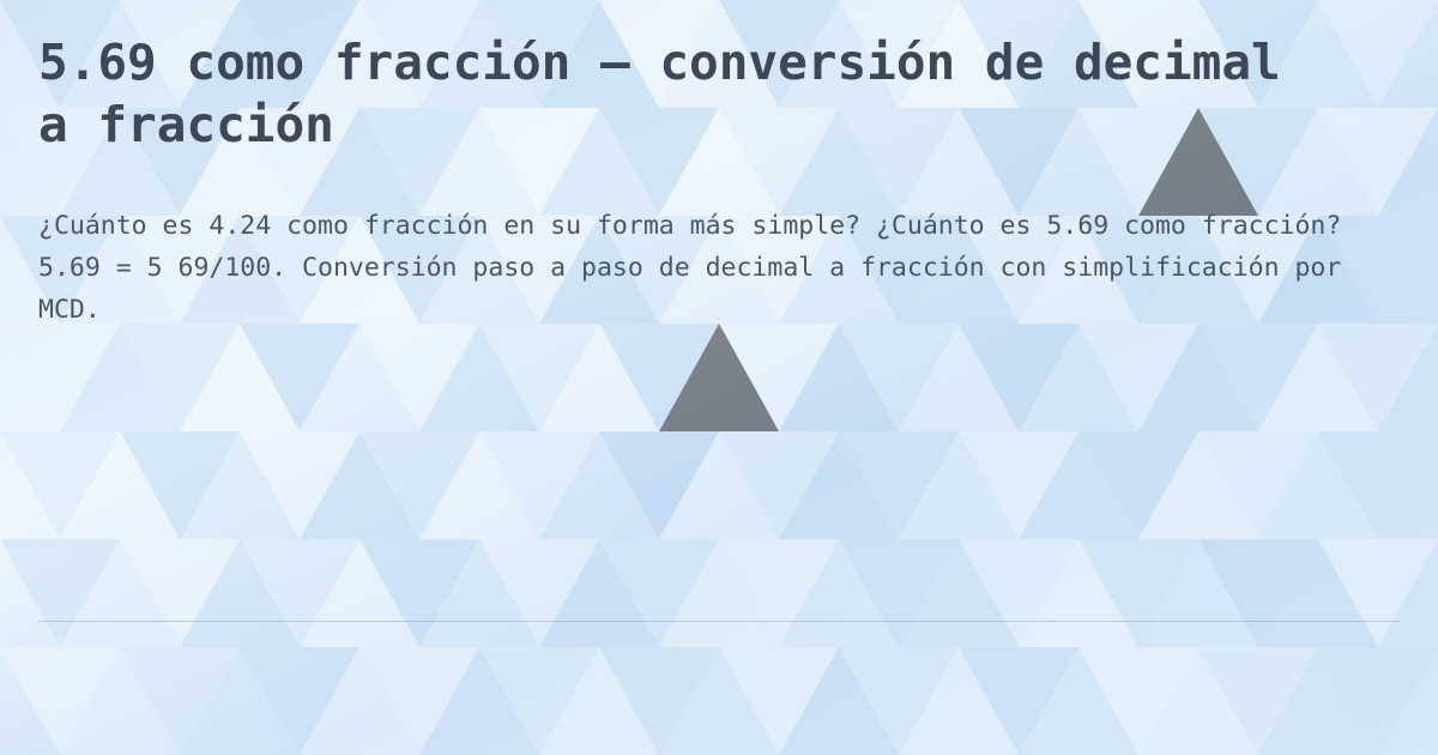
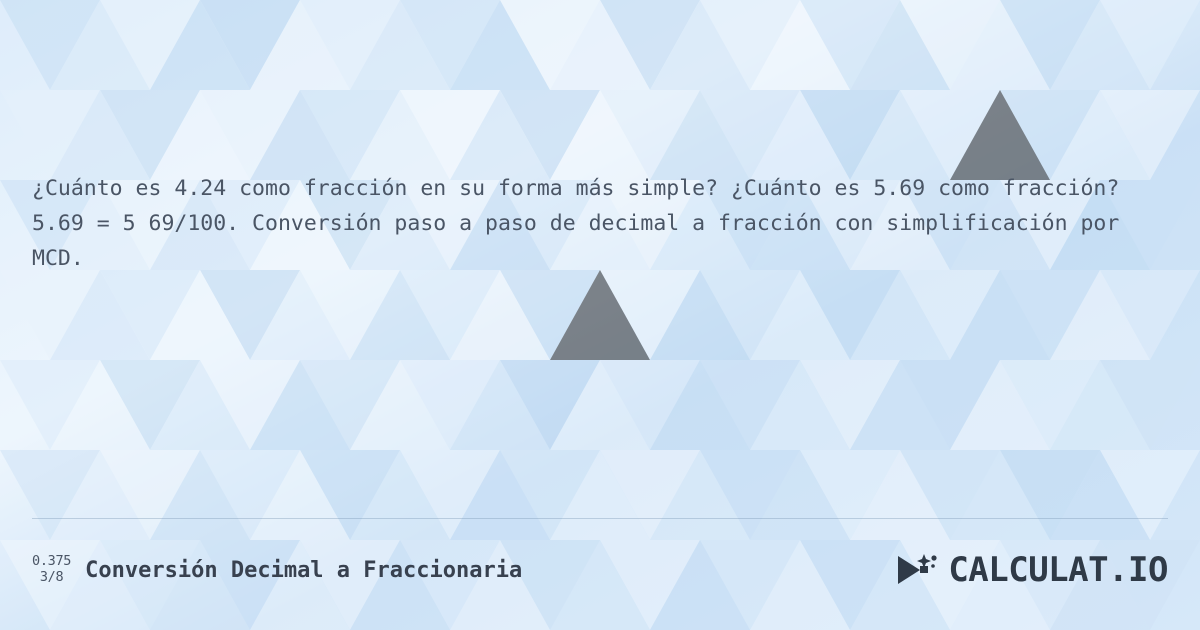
- 5.69 como fracción – conversión de decimal a fracción
  ¿Cuánto es 4.24 como fracción en su forma más simple? ¿Cuánto es 5.69 como fracción? 5.69 = 5 69/100. Conversión paso a paso de decimal a fracción con simplificación por MCD.
+ 0.375
+ 3/8
+ Conversión Decimal a Fraccionaria
+ CALCULAT.IO
